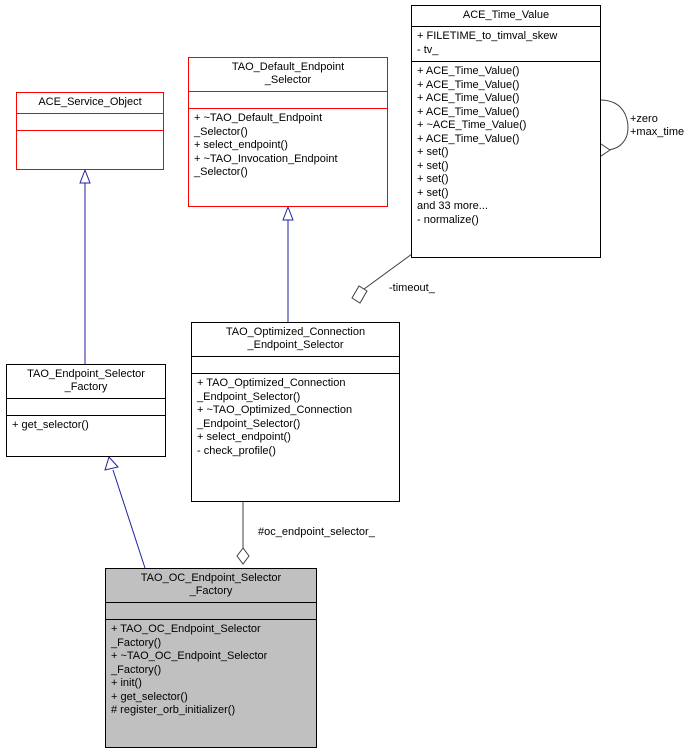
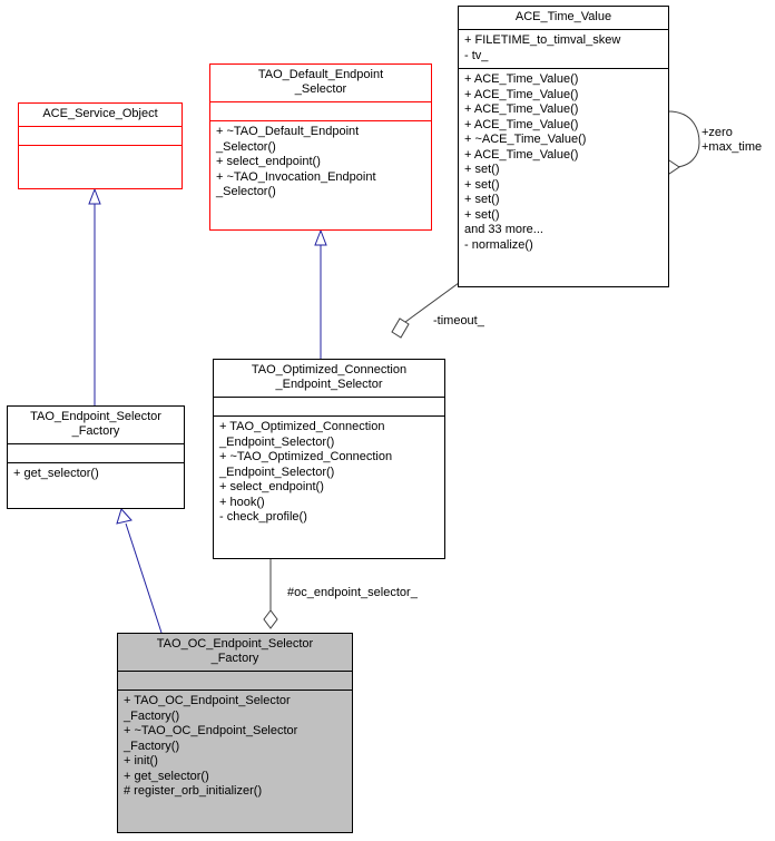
  +zero
  +max_time
  -timeout_
  #oc_endpoint_selector_
  ACE_Time_Value
  + FILETIME_to_timval_skew
  - tv_
  + ACE_Time_Value()
  + ACE_Time_Value()
  + ACE_Time_Value()
  + ACE_Time_Value()
  + ~ACE_Time_Value()
  + ACE_Time_Value()
  + set()
  + set()
  + set()
  + set()
  and 33 more...
  - normalize()
  TAO_Default_Endpoint
  _Selector
  + ~TAO_Default_Endpoint
  _Selector()
  + select_endpoint()
  + ~TAO_Invocation_Endpoint
  _Selector()
  ACE_Service_Object
  TAO_Endpoint_Selector
  _Factory
  + get_selector()
  TAO_Optimized_Connection
  _Endpoint_Selector
  + TAO_Optimized_Connection
  _Endpoint_Selector()
  + ~TAO_Optimized_Connection
  _Endpoint_Selector()
  + select_endpoint()
+ + hook()
  - check_profile()
  TAO_OC_Endpoint_Selector
  _Factory
  + TAO_OC_Endpoint_Selector
  _Factory()
  + ~TAO_OC_Endpoint_Selector
  _Factory()
  + init()
  + get_selector()
  # register_orb_initializer()
